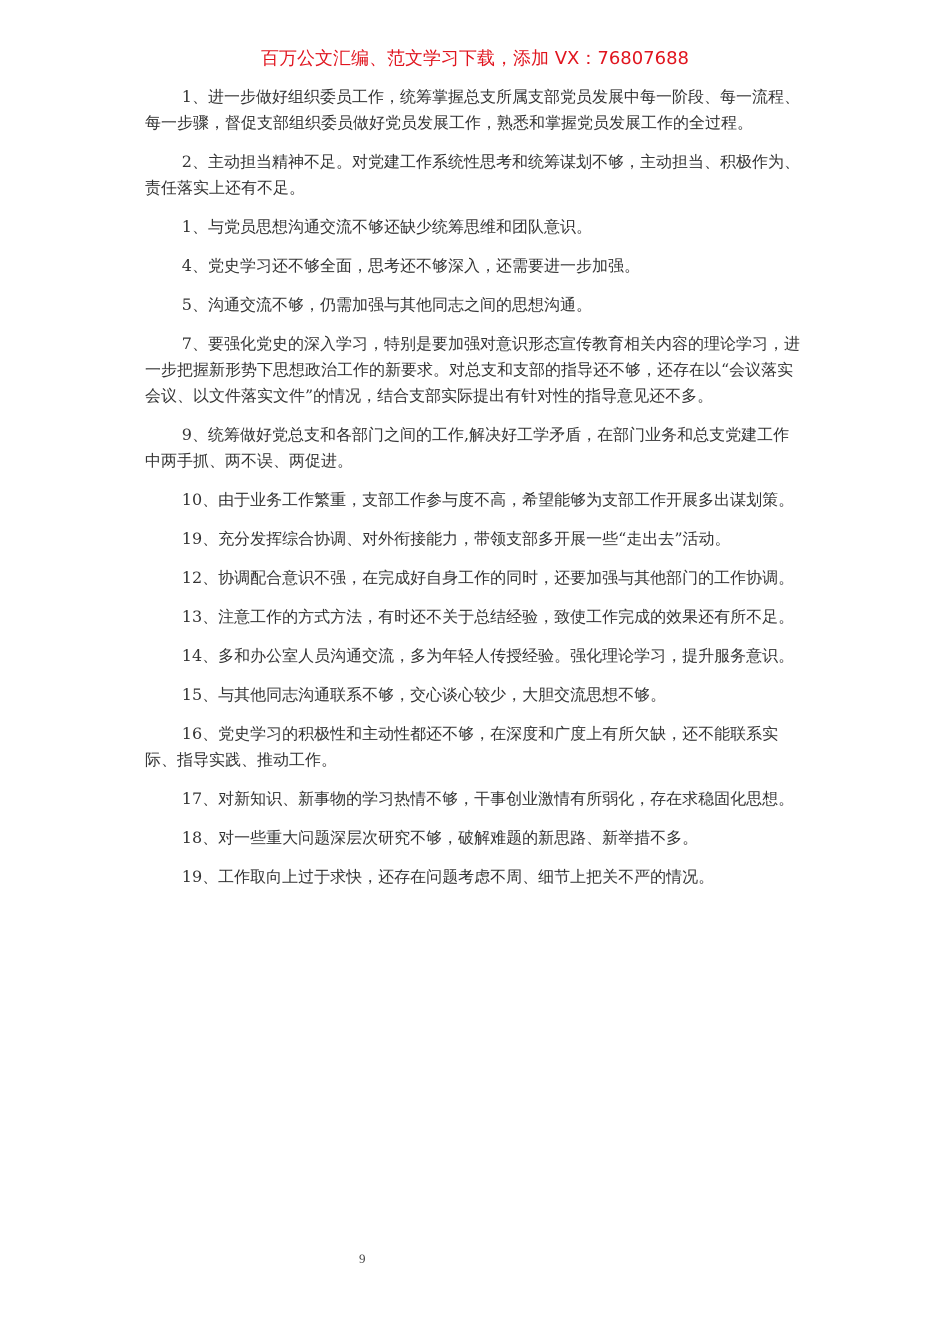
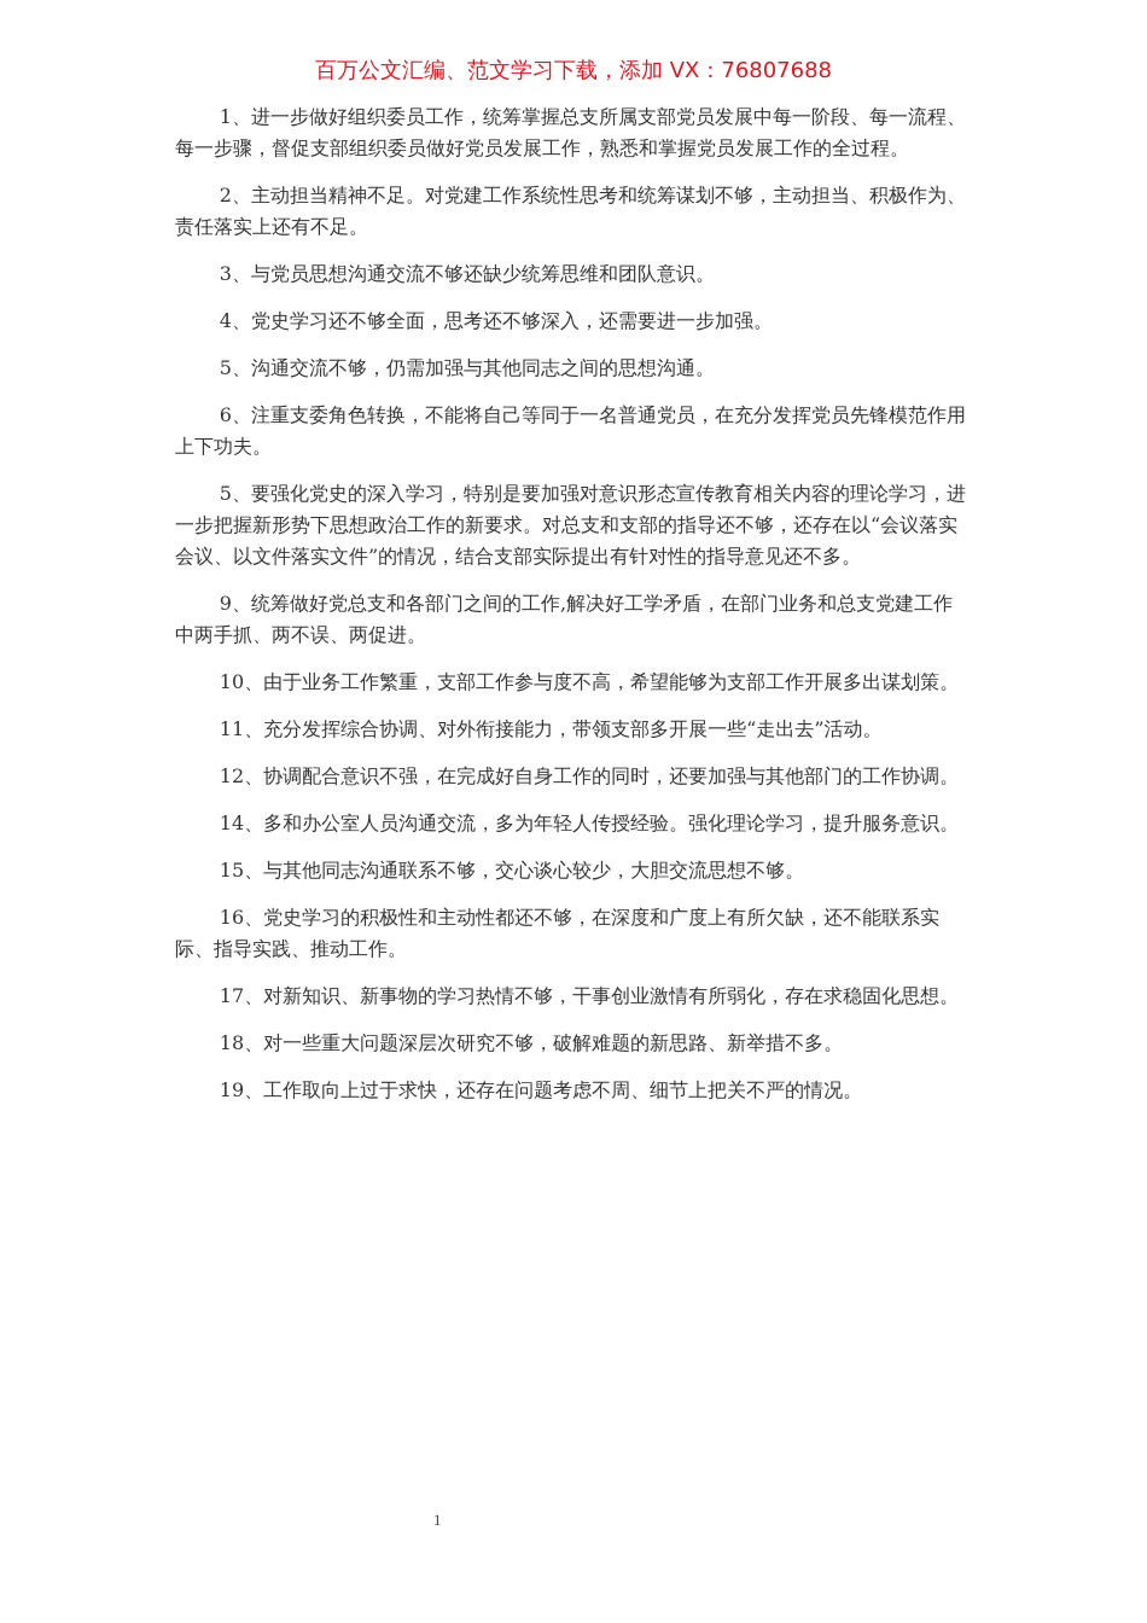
  百万公文汇编、范文学习下载，添加 VX：76807688
  1、进一步做好组织委员工作，统筹掌握总支所属支部党员发展中每一阶段、每一流程、每一步骤，督促支部组织委员做好党员发展工作，熟悉和掌握党员发展工作的全过程。
  2、主动担当精神不足。对党建工作系统性思考和统筹谋划不够，主动担当、积极作为、责任落实上还有不足。
- 1、与党员思想沟通交流不够还缺少统筹思维和团队意识。
+ 3、与党员思想沟通交流不够还缺少统筹思维和团队意识。
  4、党史学习还不够全面，思考还不够深入，还需要进一步加强。
  5、沟通交流不够，仍需加强与其他同志之间的思想沟通。
+ 6、注重支委角色转换，不能将自己等同于一名普通党员，在充分发挥党员先锋模范作用上下功夫。
- 7、要强化党史的深入学习，特别是要加强对意识形态宣传教育相关内容的理论学习，进一步把握新形势下思想政治工作的新要求。对总支和支部的指导还不够，还存在以“会议落实会议、以文件落实文件”的情况，结合支部实际提出有针对性的指导意见还不多。
+ 5、要强化党史的深入学习，特别是要加强对意识形态宣传教育相关内容的理论学习，进一步把握新形势下思想政治工作的新要求。对总支和支部的指导还不够，还存在以“会议落实会议、以文件落实文件”的情况，结合支部实际提出有针对性的指导意见还不多。
  9、统筹做好党总支和各部门之间的工作,解决好工学矛盾，在部门业务和总支党建工作中两手抓、两不误、两促进。
  10、由于业务工作繁重，支部工作参与度不高，希望能够为支部工作开展多出谋划策。
- 19、充分发挥综合协调、对外衔接能力，带领支部多开展一些“走出去”活动。
+ 11、充分发挥综合协调、对外衔接能力，带领支部多开展一些“走出去”活动。
  12、协调配合意识不强，在完成好自身工作的同时，还要加强与其他部门的工作协调。
- 13、注意工作的方式方法，有时还不关于总结经验，致使工作完成的效果还有所不足。
  14、多和办公室人员沟通交流，多为年轻人传授经验。强化理论学习，提升服务意识。
  15、与其他同志沟通联系不够，交心谈心较少，大胆交流思想不够。
  16、党史学习的积极性和主动性都还不够，在深度和广度上有所欠缺，还不能联系实际、指导实践、推动工作。
  17、对新知识、新事物的学习热情不够，干事创业激情有所弱化，存在求稳固化思想。
  18、对一些重大问题深层次研究不够，破解难题的新思路、新举措不多。
  19、工作取向上过于求快，还存在问题考虑不周、细节上把关不严的情况。
- 9
+ 1
